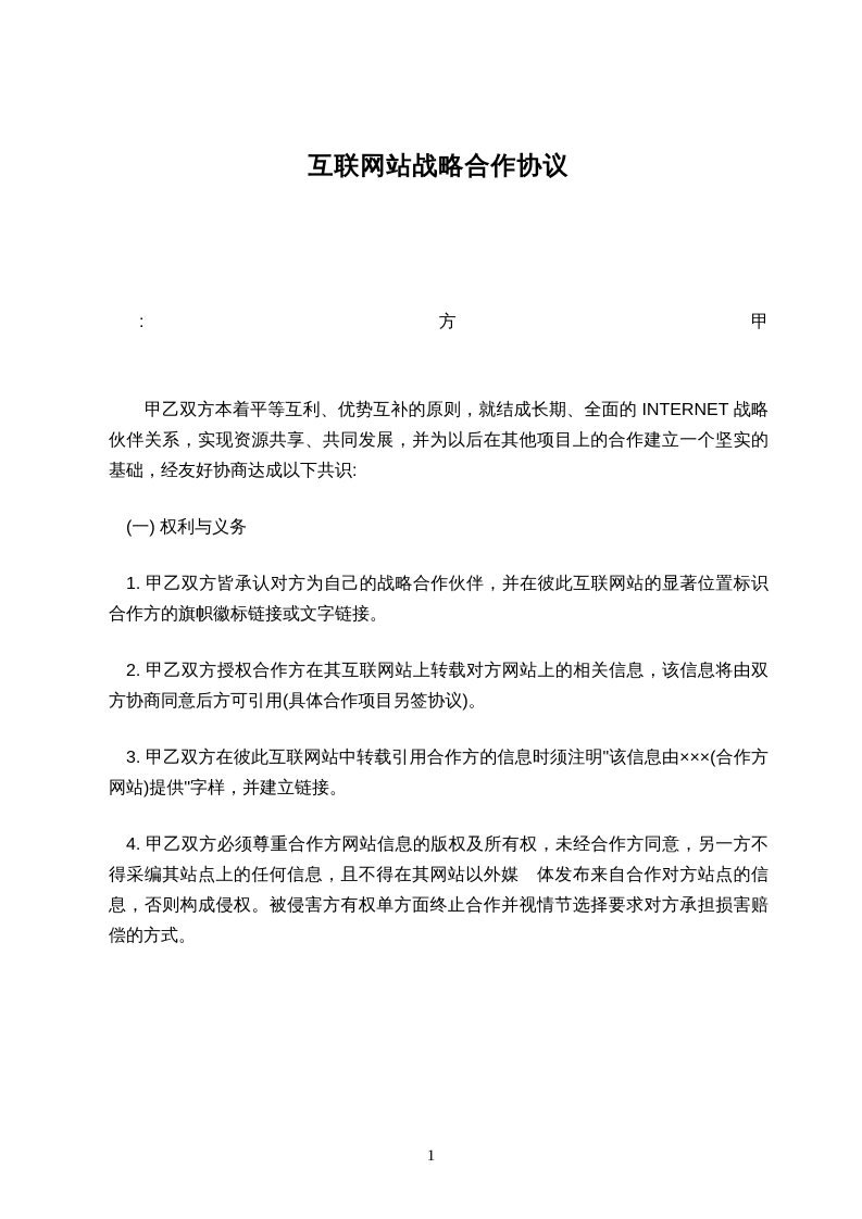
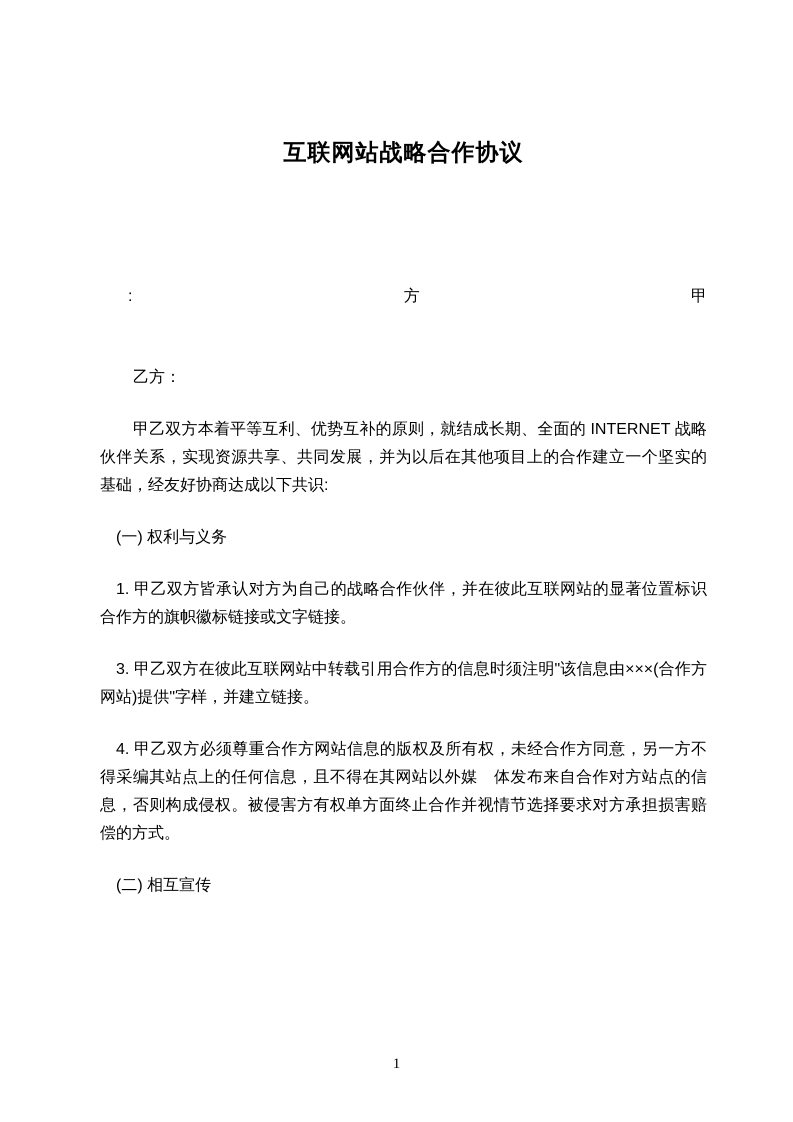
  互联网站战略合作协议
  :
  方
  甲
+ 乙方：
  甲乙双方本着平等互利、优势互补的原则，就结成长期、全面的 INTERNET 战略伙伴关系，实现资源共享、共同发展，并为以后在其他项目上的合作建立一个坚实的基础，经友好协商达成以下共识:
  (一) 权利与义务
  1. 甲乙双方皆承认对方为自己的战略合作伙伴，并在彼此互联网站的显著位置标识合作方的旗帜徽标链接或文字链接。
- 2. 甲乙双方授权合作方在其互联网站上转载对方网站上的相关信息，该信息将由双方协商同意后方可引用(具体合作项目另签协议)。
  3. 甲乙双方在彼此互联网站中转载引用合作方的信息时须注明"该信息由×××(合作方网站)提供"字样，并建立链接。
  4. 甲乙双方必须尊重合作方网站信息的版权及所有权，未经合作方同意，另一方不得采编其站点上的任何信息，且不得在其网站以外媒 体发布来自合作对方站点的信息，否则构成侵权。被侵害方有权单方面终止合作并视情节选择要求对方承担损害赔偿的方式。
+ (二) 相互宣传
  1
